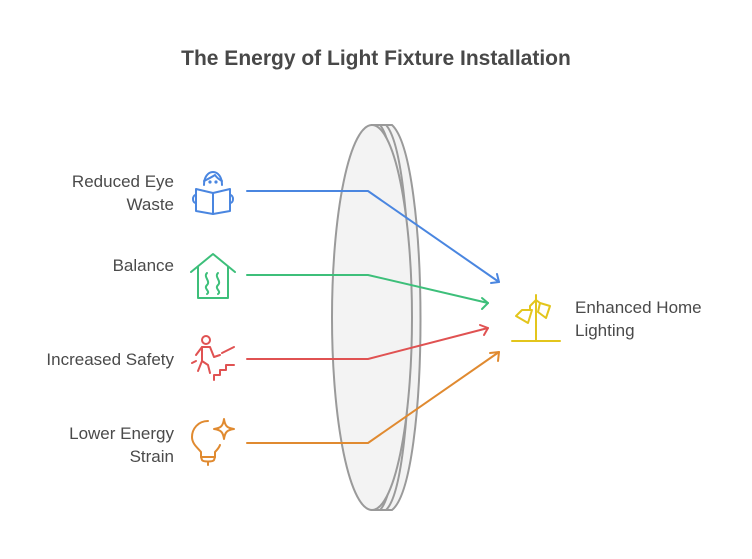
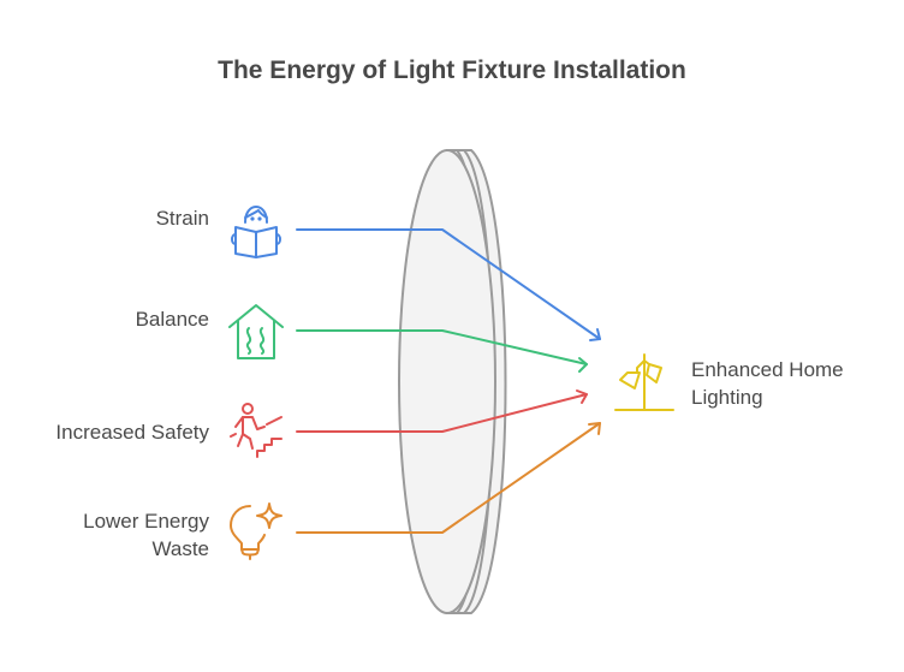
  The Energy of Light Fixture Installation
- Reduced Eye
- Waste
+ Strain
  Balance
  Increased Safety
  Lower Energy
- Strain
+ Waste
  Enhanced Home
  Lighting
